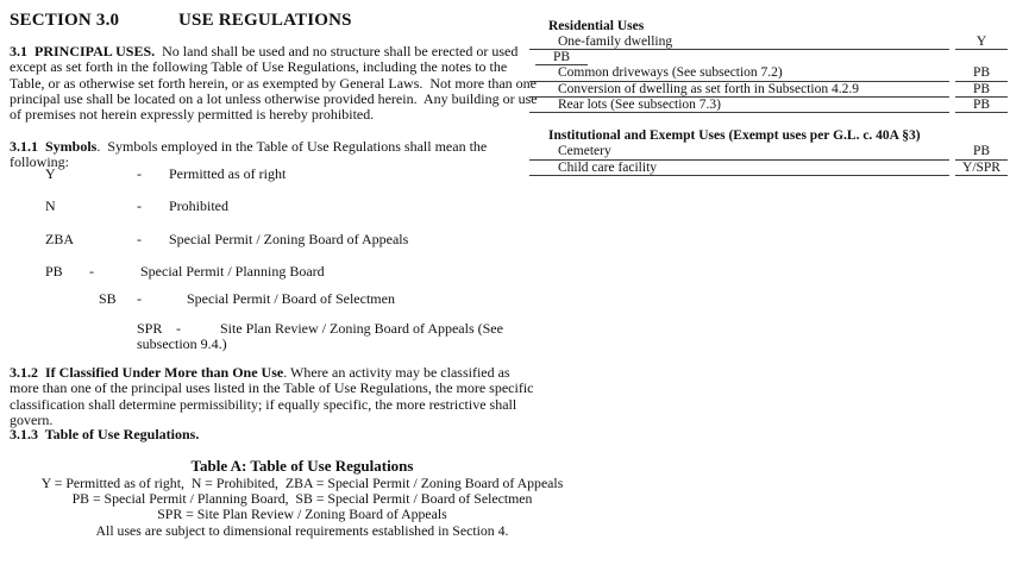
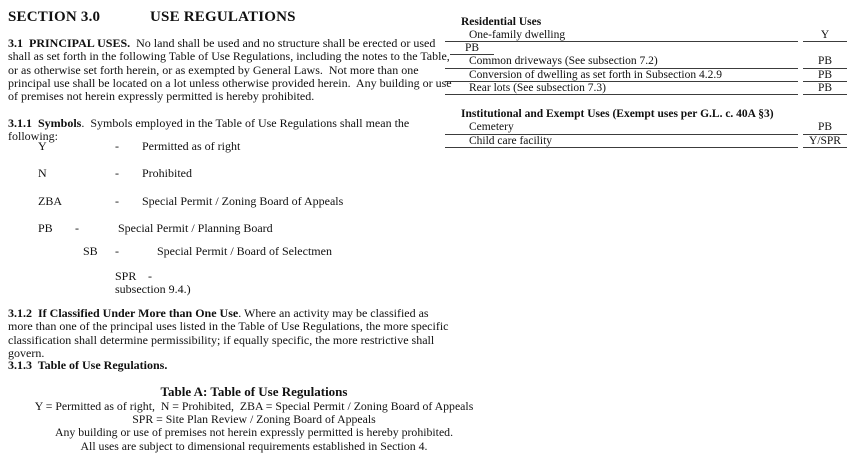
  SECTION 3.0
  USE REGULATIONS
- 3.1 PRINCIPAL USES. No land shall be used and no structure shall be erected or used except as set forth in the following Table of Use Regulations, including the notes to the Table, or as otherwise set forth herein, or as exempted by General Laws. Not more than one principal use shall be located on a lot unless otherwise provided herein. Any building or use of premises not herein expressly permitted is hereby prohibited.
+ 3.1 PRINCIPAL USES. No land shall be used and no structure shall be erected or used shall as set forth in the following Table of Use Regulations, including the notes to the Table, or as otherwise set forth herein, or as exempted by General Laws. Not more than one principal use shall be located on a lot unless otherwise provided herein. Any building or use of premises not herein expressly permitted is hereby prohibited.
  3.1.1 Symbols. Symbols employed in the Table of Use Regulations shall mean the following:
  Y
  -
  Permitted as of right
  N
  -
  Prohibited
  ZBA
  -
  Special Permit / Zoning Board of Appeals
  PB
  -
  Special Permit / Planning Board
  SB
  -
  Special Permit / Board of Selectmen
  SPR
  -
- Site Plan Review / Zoning Board of Appeals (See
  subsection 9.4.)
  3.1.2 If Classified Under More than One Use. Where an activity may be classified as more than one of the principal uses listed in the Table of Use Regulations, the more specific classification shall determine permissibility; if equally specific, the more restrictive shall govern.
  3.1.3 Table of Use Regulations.
  Table A: Table of Use Regulations
  Y = Permitted as of right, N = Prohibited, ZBA = Special Permit / Zoning Board of Appeals
- PB = Special Permit / Planning Board, SB = Special Permit / Board of Selectmen
  SPR = Site Plan Review / Zoning Board of Appeals
+ Any building or use of premises not herein expressly permitted is hereby prohibited.
  All uses are subject to dimensional requirements established in Section 4.
  Residential Uses
  One-family dwelling
  Y
  PB
  Common driveways (See subsection 7.2)
  PB
  Conversion of dwelling as set forth in Subsection 4.2.9
  PB
  Rear lots (See subsection 7.3)
  PB
  Institutional and Exempt Uses (Exempt uses per G.L. c. 40A §3)
  Cemetery
  PB
  Child care facility
  Y/SPR
